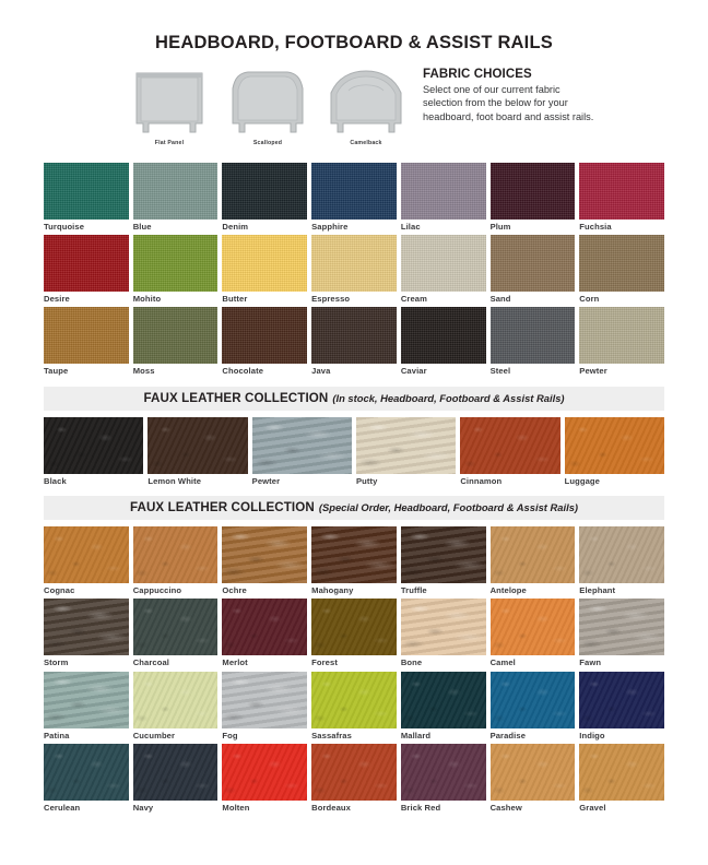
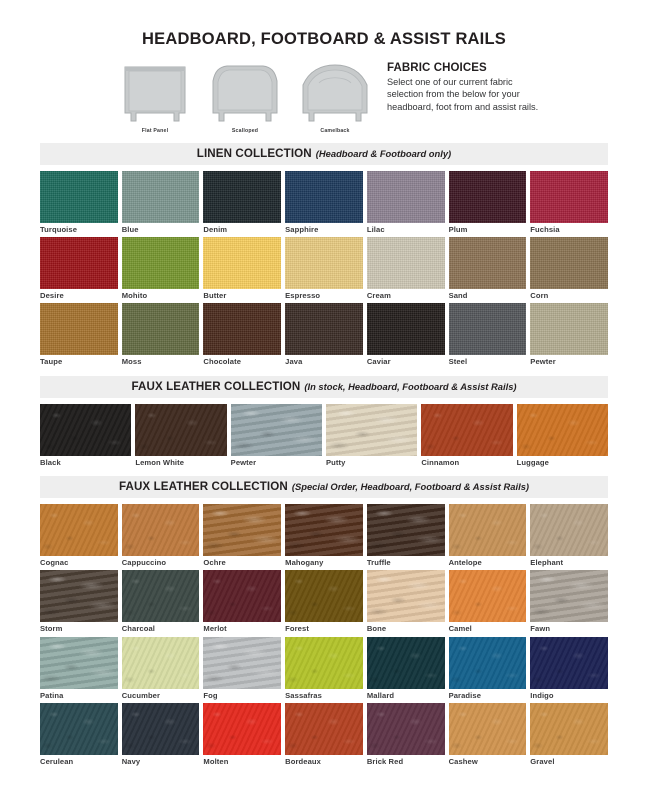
  HEADBOARD, FOOTBOARD & ASSIST RAILS
  FABRIC CHOICES
- Select one of our current fabric selection from the below for your headboard, foot board and assist rails.
+ Select one of our current fabric selection from the below for your headboard, foot from and assist rails.
+ LINEN COLLECTION
+ (Headboard & Footboard only)
  Turquoise
  Blue
  Denim
  Sapphire
  Lilac
  Plum
  Fuchsia
  Desire
  Mohito
  Butter
  Espresso
  Cream
  Sand
  Corn
  Taupe
  Moss
  Chocolate
  Java
  Caviar
  Steel
  Pewter
  FAUX LEATHER COLLECTION
  (In stock, Headboard, Footboard & Assist Rails)
  Black
  Lemon White
  Pewter
  Putty
  Cinnamon
  Luggage
  FAUX LEATHER COLLECTION
  (Special Order, Headboard, Footboard & Assist Rails)
  Cognac
  Cappuccino
  Ochre
  Mahogany
  Truffle
  Antelope
  Elephant
  Storm
  Charcoal
  Merlot
  Forest
  Bone
  Camel
  Fawn
  Patina
  Cucumber
  Fog
  Sassafras
  Mallard
  Paradise
  Indigo
  Cerulean
  Navy
  Molten
  Bordeaux
  Brick Red
  Cashew
  Gravel
